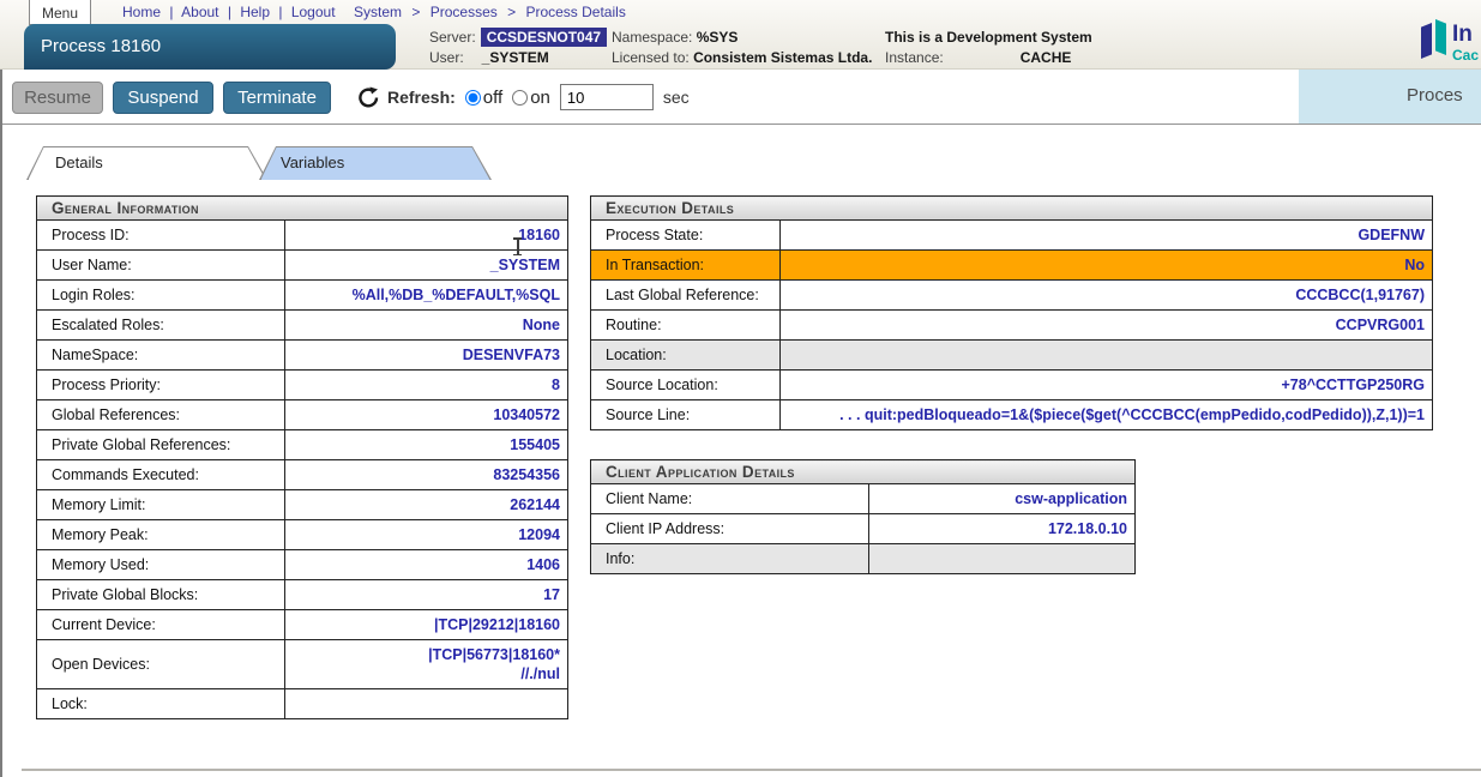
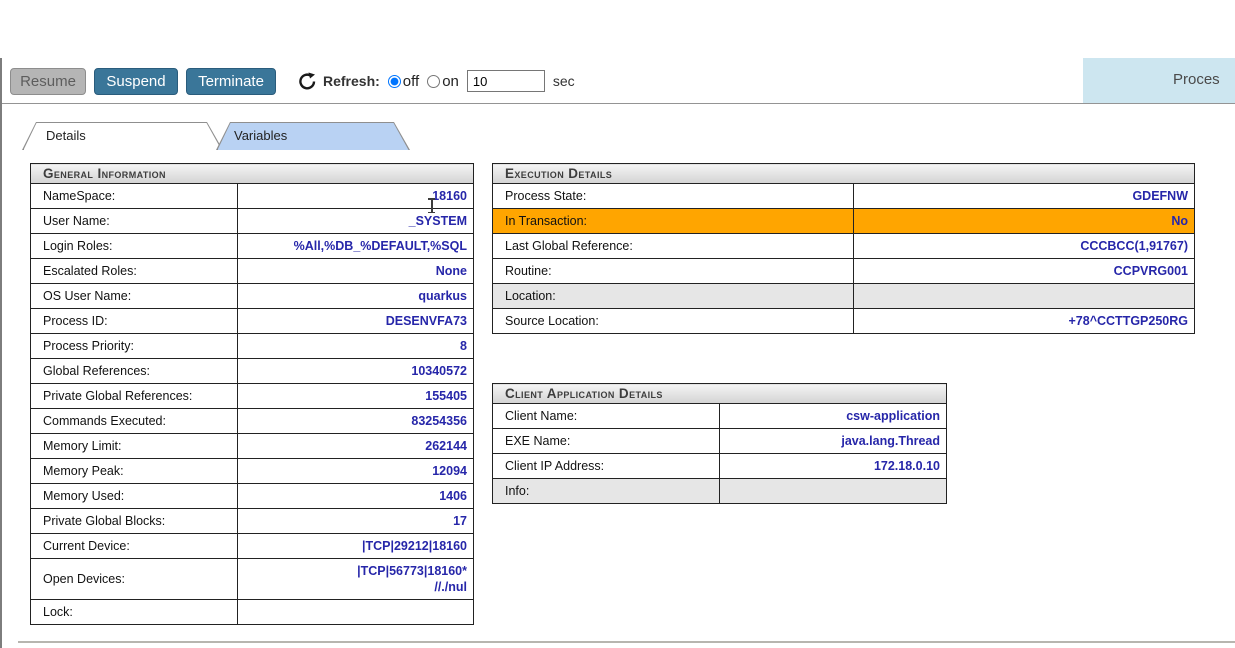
- Menu
- Home | About | Help | Logout
- System > Processes > Process Details
- Process 18160
- Server: CCSDESNOT047
- User: _SYSTEM
- Namespace: %SYS
- Licensed to: Consistem Sistemas Ltda.
- This is a Development System
- Instance: CACHE
- In
- Cac
  Resume
  Suspend
  Terminate
  Refresh:
  off
  on
  10
  sec
  Proces
  Details
  Variables
  General Information
- Process ID:	18160
+ NameSpace:	18160
  User Name:	_SYSTEM
  Login Roles:	%All,%DB_%DEFAULT,%SQL
  Escalated Roles:	None
+ OS User Name:	quarkus
- NameSpace:	DESENVFA73
+ Process ID:	DESENVFA73
  Process Priority:	8
  Global References:	10340572
  Private Global References:	155405
  Commands Executed:	83254356
  Memory Limit:	262144
  Memory Peak:	12094
  Memory Used:	1406
  Private Global Blocks:	17
  Current Device:	|TCP|29212|18160
  Open Devices:	|TCP|56773|18160* //./nul
  Lock:
  Execution Details
  Process State:	GDEFNW
  In Transaction:	No
  Last Global Reference:	CCCBCC(1,91767)
  Routine:	CCPVRG001
  Location:
  Source Location:	+78^CCTTGP250RG
- Source Line:	. . . quit:pedBloqueado=1&($piece($get(^CCCBCC(empPedido,codPedido)),Z,1))=1
  Client Application Details
  Client Name:	csw-application
+ EXE Name:	java.lang.Thread
  Client IP Address:	172.18.0.10
  Info:
